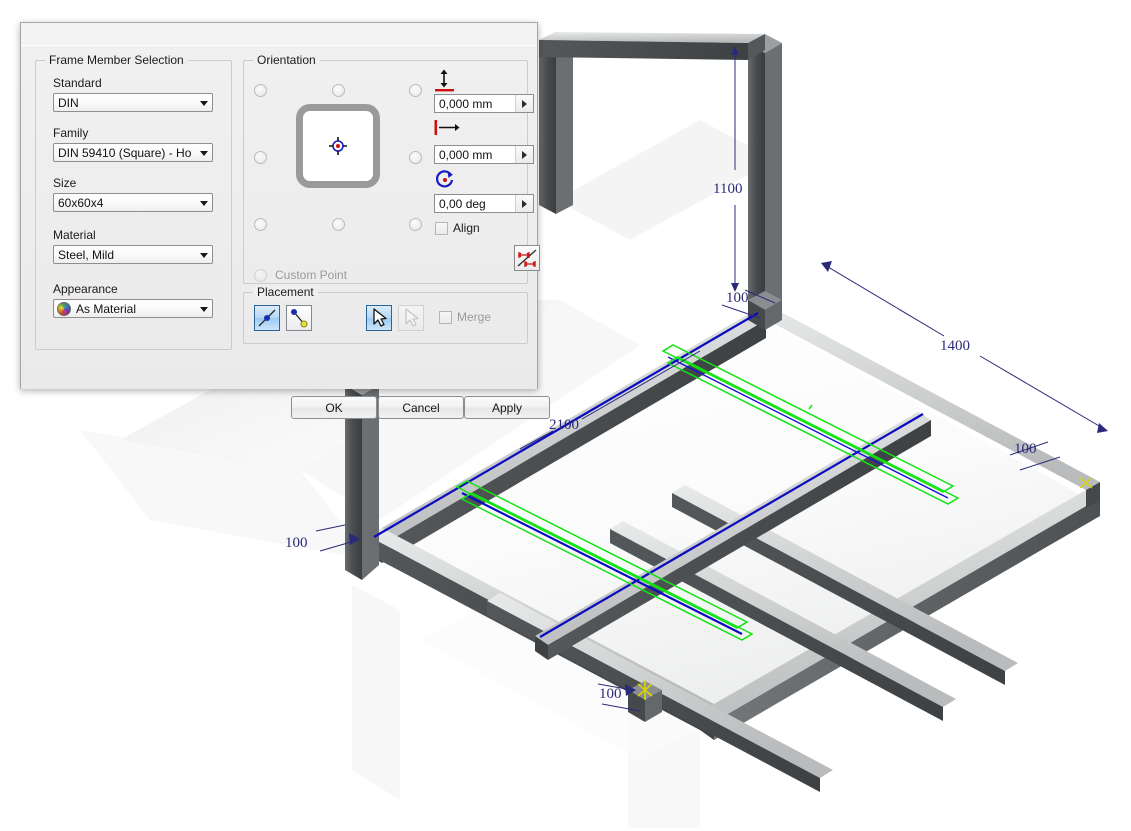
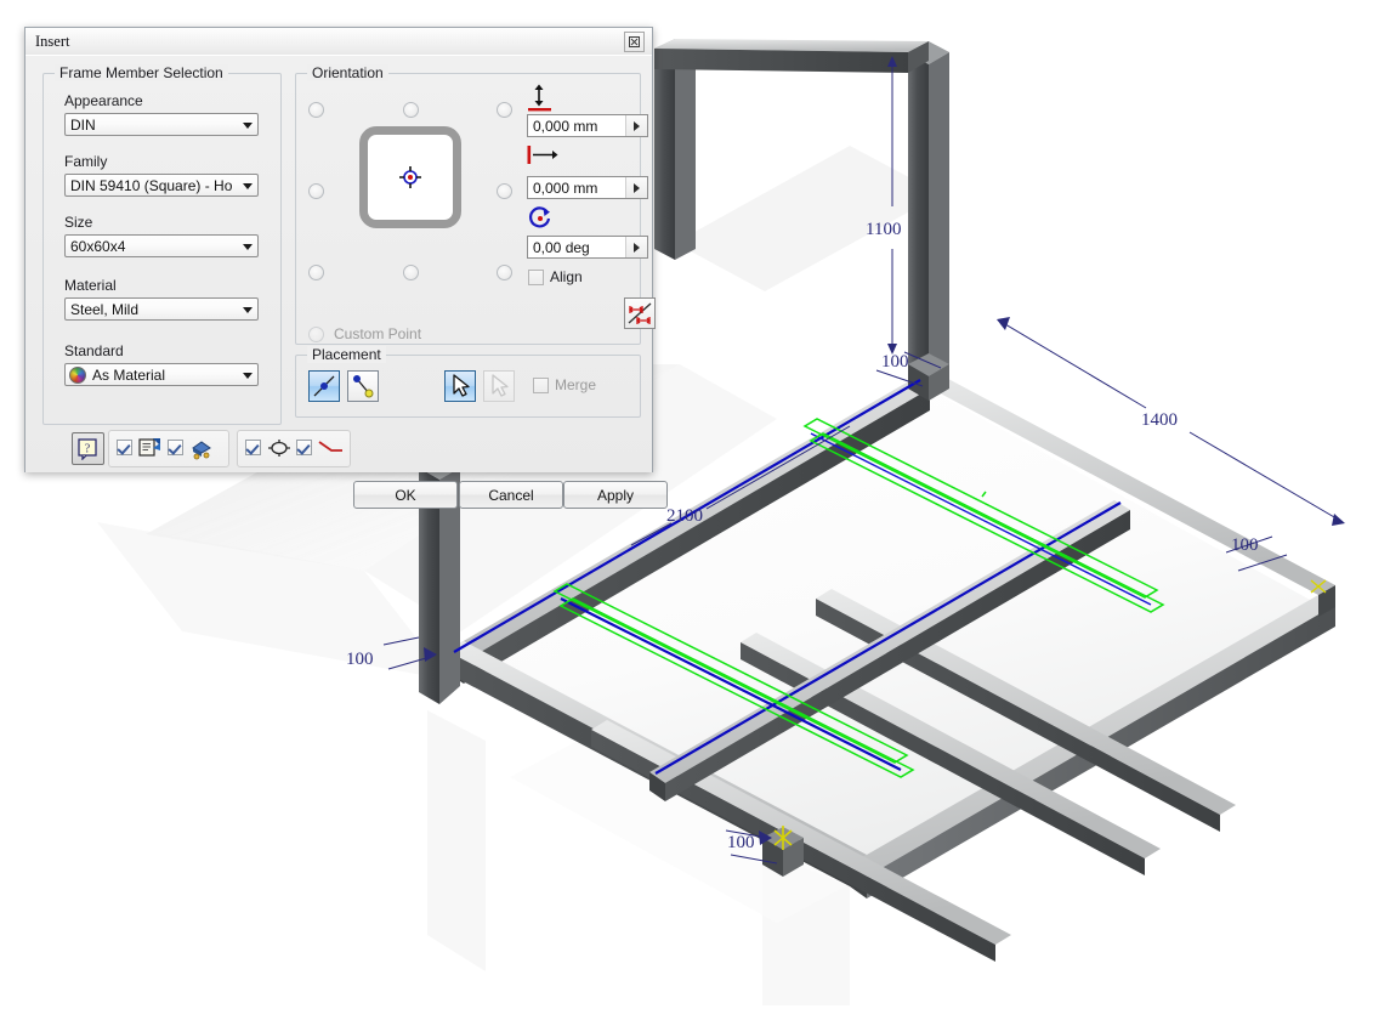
  1100
  100
  1400
  100
  2100
  100
  100
+ Insert
  Frame Member Selection
- Standard
+ Appearance
  DIN
  Family
  DIN 59410 (Square) - Ho
  Size
  60x60x4
  Material
  Steel, Mild
- Appearance
+ Standard
  As Material
  Orientation
  0,000 mm
  0,000 mm
  0,00 deg
  Align
  Custom Point
  Placement
  Merge
+ ?
  OK
  Cancel
  Apply
